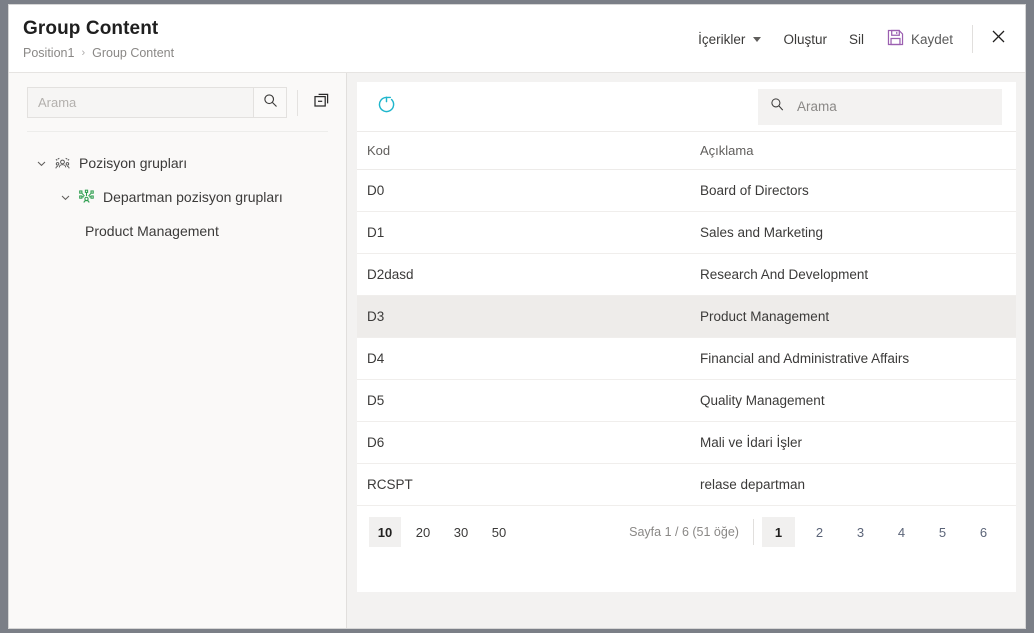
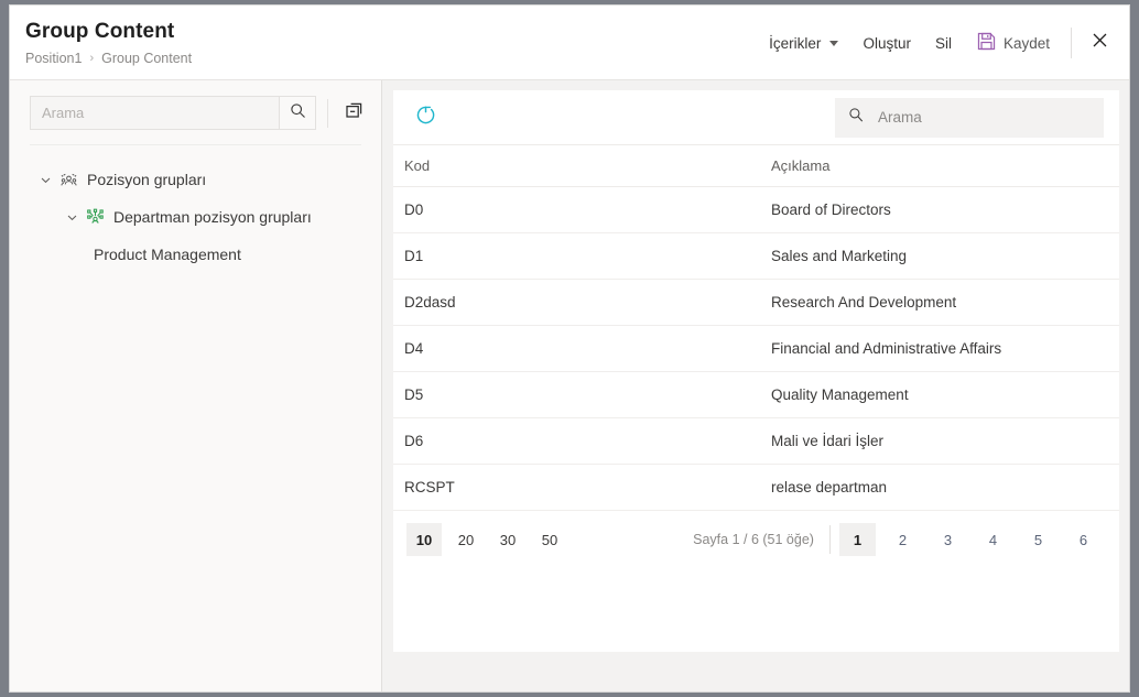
  Group Content
  Position1
  ›
  Group Content
  İçerikler
  Oluştur
  Sil
  Kaydet
  Arama
  Pozisyon grupları
  Departman pozisyon grupları
  Product Management
  Arama
  Kod	Açıklama
  D0	Board of Directors
  D1	Sales and Marketing
  D2dasd	Research And Development
- D3	Product Management
  D4	Financial and Administrative Affairs
  D5	Quality Management
  D6	Mali ve İdari İşler
  RCSPT	relase departman
  10
  20
  30
  50
  Sayfa 1 / 6 (51 öğe)
  1
  2
  3
  4
  5
  6
